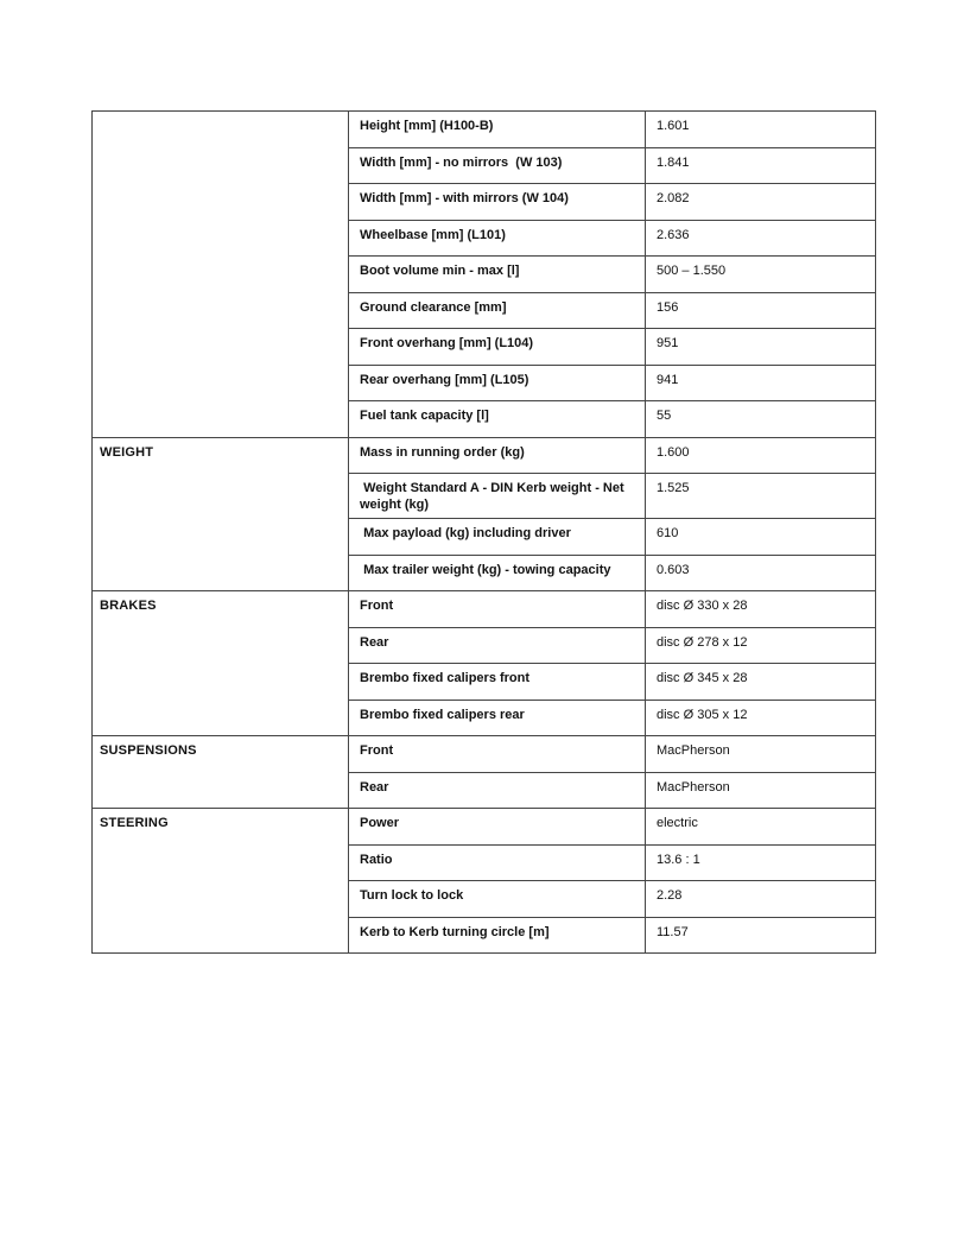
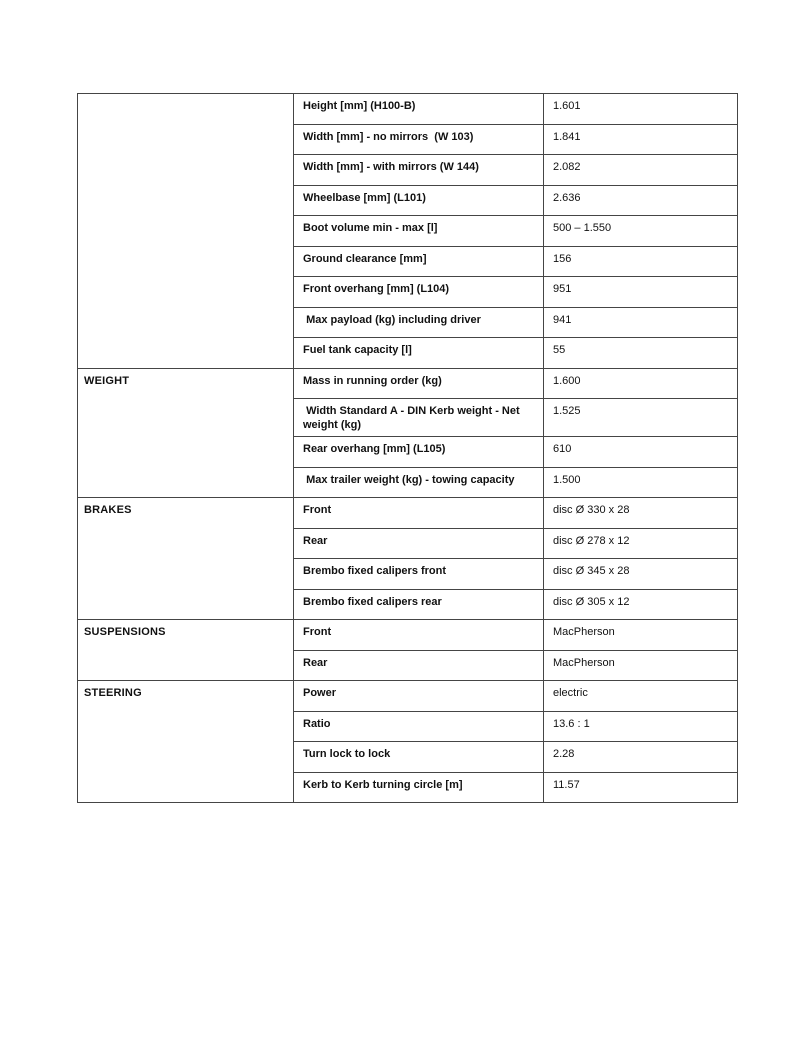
  	Height [mm] (H100-B)	1.601
  Width [mm] - no mirrors (W 103)	1.841
- Width [mm] - with mirrors (W 104)	2.082
+ Width [mm] - with mirrors (W 144)	2.082
  Wheelbase [mm] (L101)	2.636
  Boot volume min - max [l]	500 – 1.550
  Ground clearance [mm]	156
  Front overhang [mm] (L104)	951
- Rear overhang [mm] (L105)	941
+ Max payload (kg) including driver	941
  Fuel tank capacity [l]	55
  WEIGHT	Mass in running order (kg)	1.600
- Weight Standard A - DIN Kerb weight - Net weight (kg)	1.525
+ Width Standard A - DIN Kerb weight - Net weight (kg)	1.525
- Max payload (kg) including driver	610
+ Rear overhang [mm] (L105)	610
- Max trailer weight (kg) - towing capacity	0.603
+ Max trailer weight (kg) - towing capacity	1.500
  BRAKES	Front	disc Ø 330 x 28
  Rear	disc Ø 278 x 12
  Brembo fixed calipers front	disc Ø 345 x 28
  Brembo fixed calipers rear	disc Ø 305 x 12
  SUSPENSIONS	Front	MacPherson
  Rear	MacPherson
  STEERING	Power	electric
  Ratio	13.6 : 1
  Turn lock to lock	2.28
  Kerb to Kerb turning circle [m]	11.57
